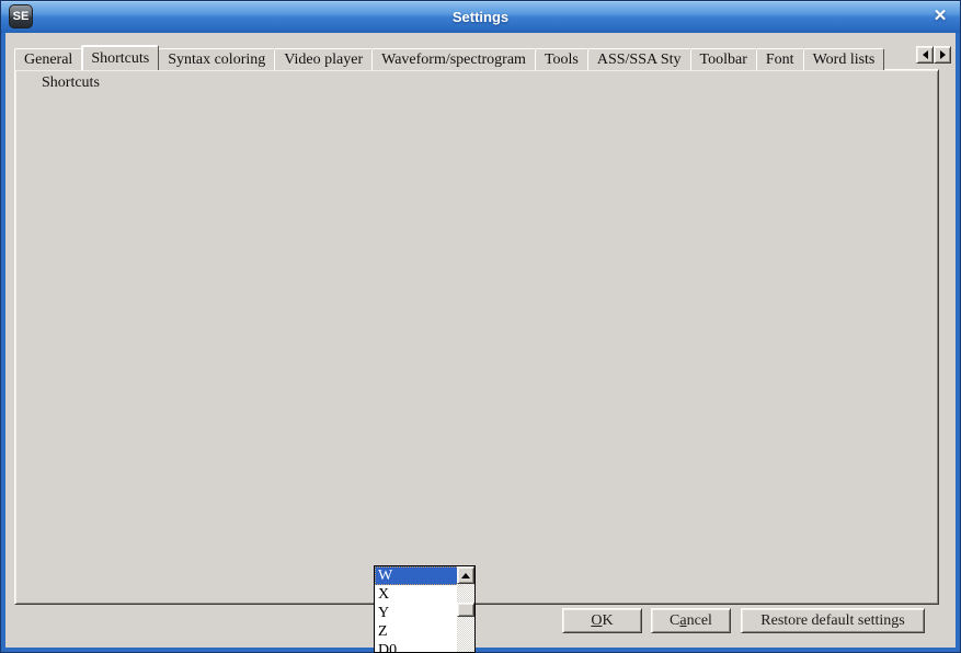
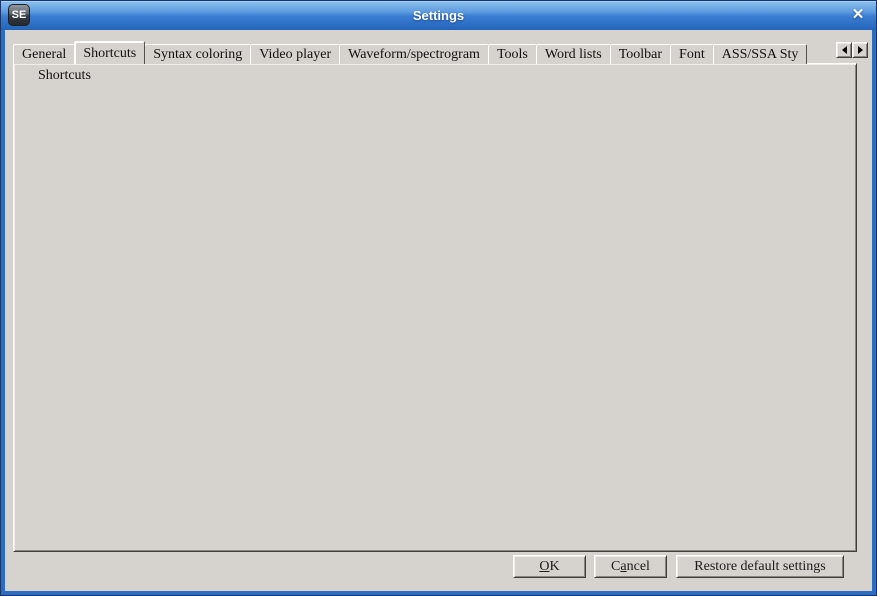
  Settings
  SE
  ✕
  General
  Shortcuts
  Syntax coloring
  Video player
  Waveform/spectrogram
  Tools
- ASS/SSA Sty
+ Word lists
  Toolbar
  Font
- Word lists
+ ASS/SSA Sty
  Shortcuts
- W
- X
- Y
- Z
- D0
  O
  K
  C
  a
  ncel
  Restore default settings
